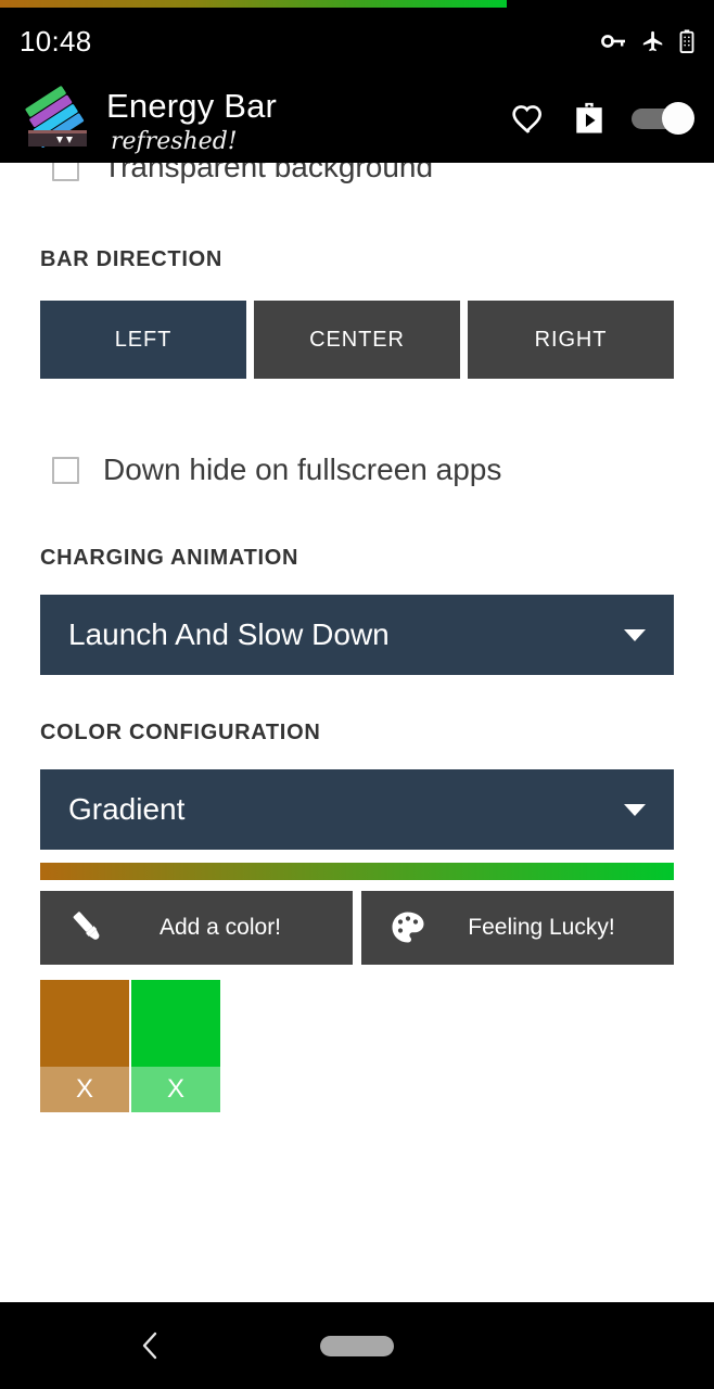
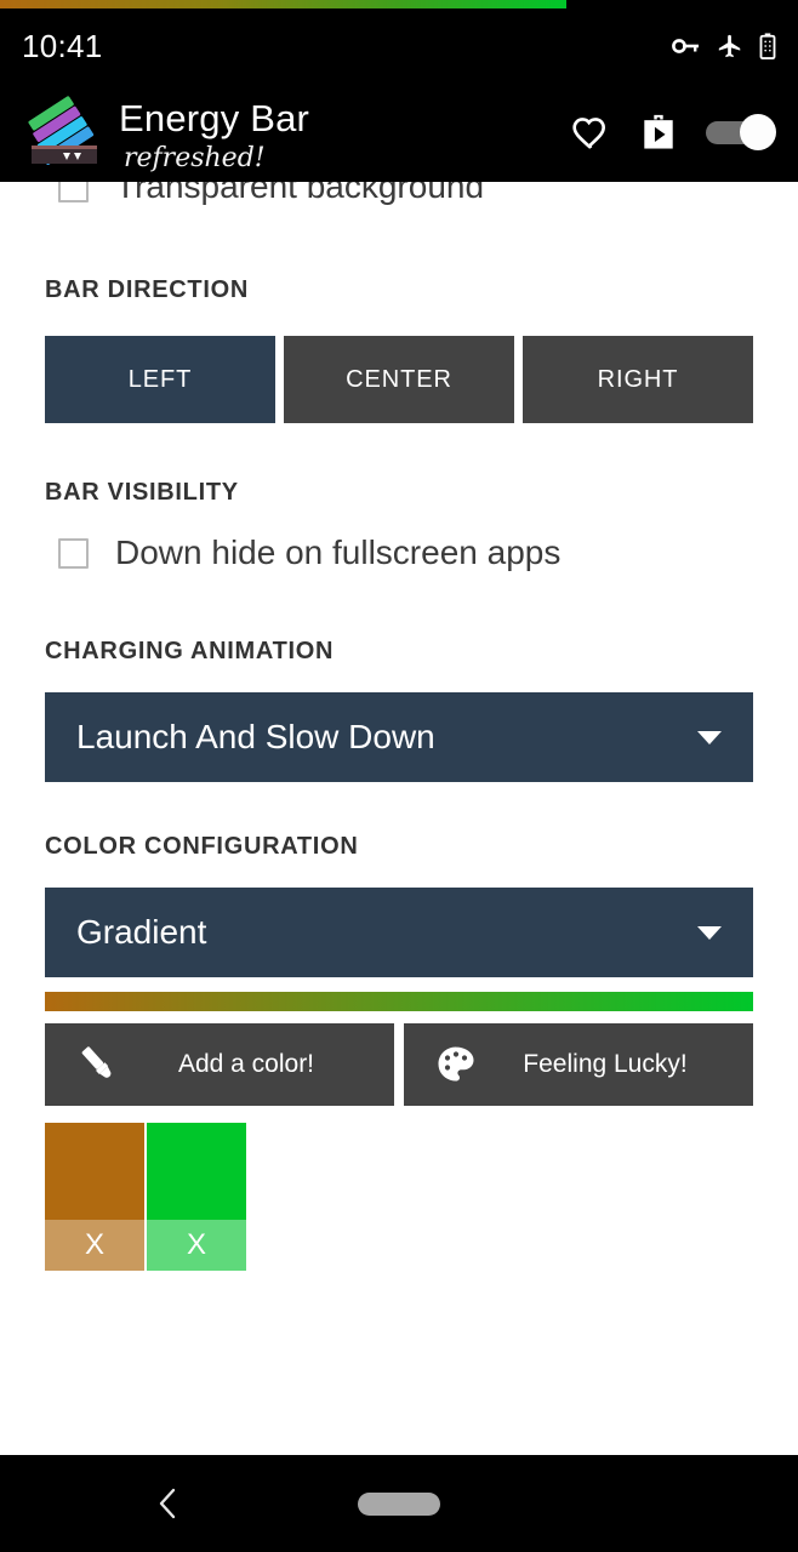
- 10:48
+ 10:41
  Energy Bar
  refreshed!
  Transparent background
  BAR DIRECTION
  LEFT
  CENTER
  RIGHT
+ BAR VISIBILITY
  Down hide on fullscreen apps
  CHARGING ANIMATION
  Launch And Slow Down
  COLOR CONFIGURATION
  Gradient
  Add a color!
  Feeling Lucky!
  X
  X
